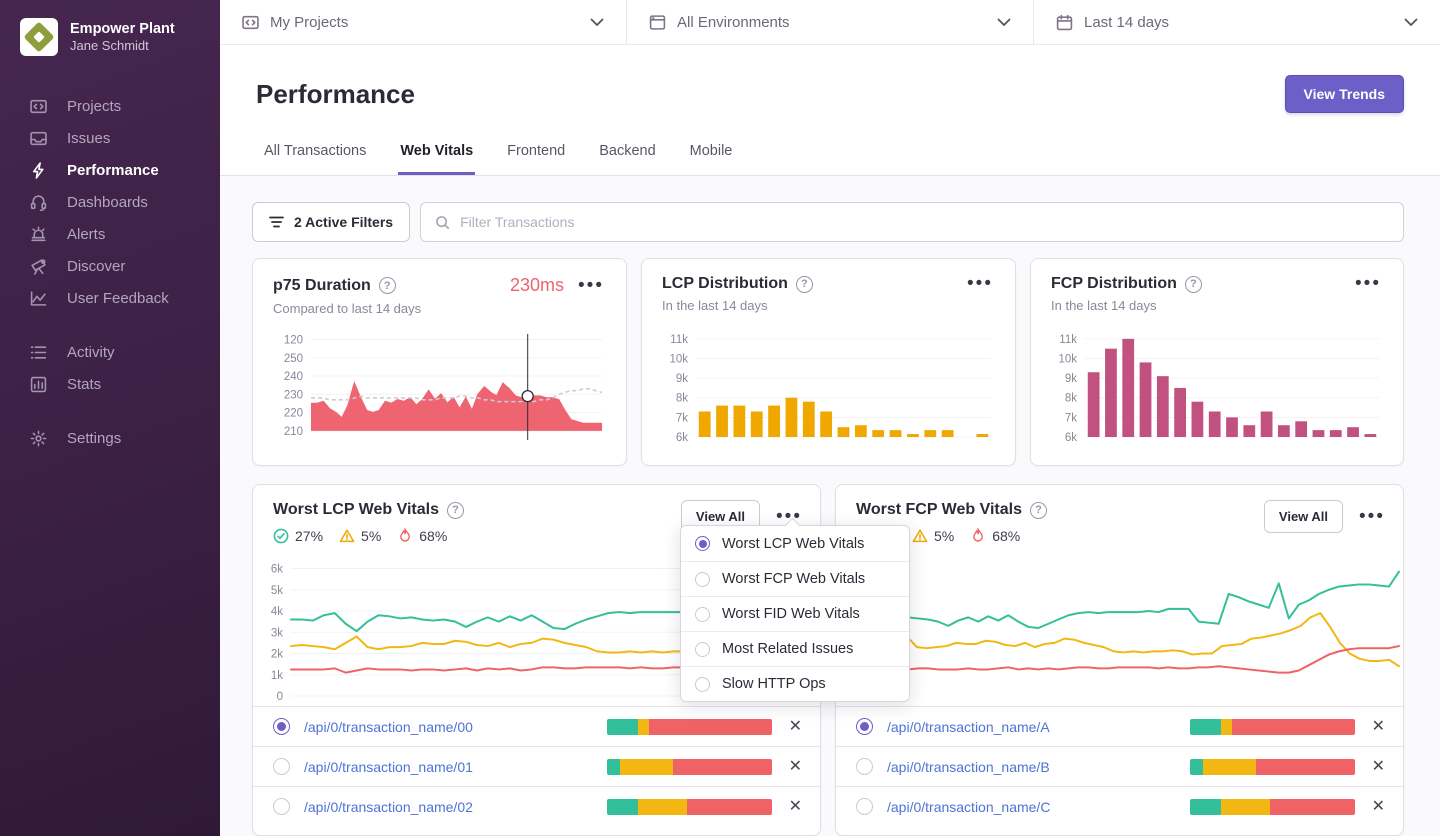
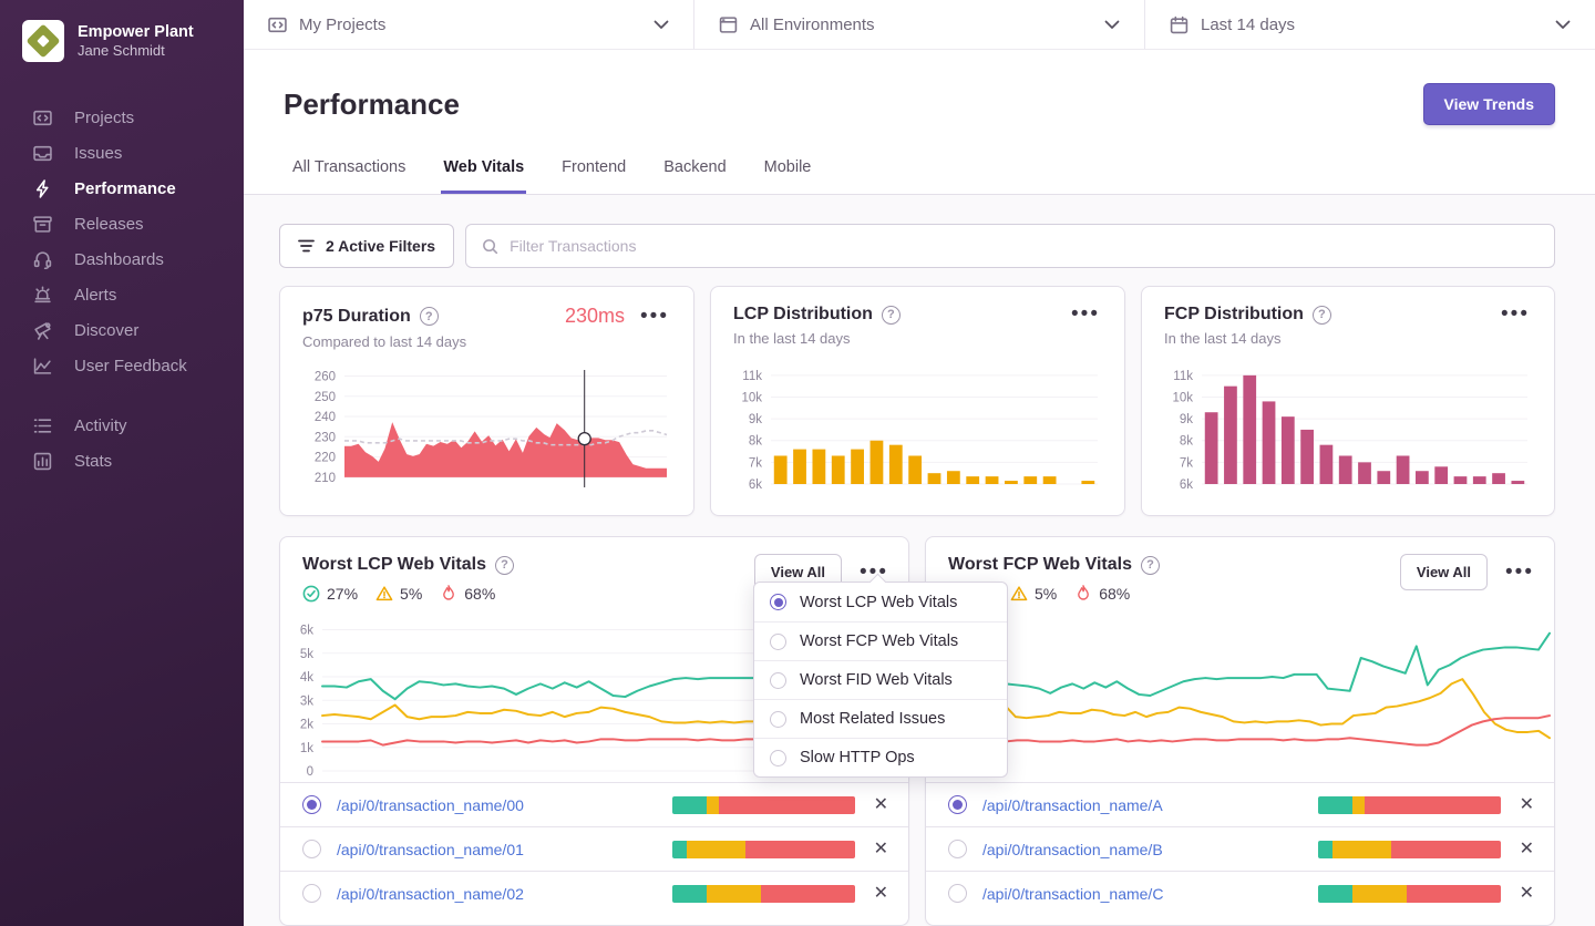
  Empower Plant
  Jane Schmidt
  Projects
  Issues
  Performance
+ Releases
  Dashboards
  Alerts
  Discover
  User Feedback
  Activity
  Stats
- Settings
  My Projects
  All Environments
  Last 14 days
  Performance
  View Trends
  All Transactions
  Web Vitals
  Frontend
  Backend
  Mobile
  2 Active Filters
  Filter Transactions
  p75 Duration
  ?
  230ms
  •••
  Compared to last 14 days
- 120
+ 260
  250
  240
  230
  220
  210
  LCP Distribution
  ?
  •••
  In the last 14 days
  11k
  10k
  9k
  8k
  7k
  6k
  FCP Distribution
  ?
  •••
  In the last 14 days
  11k
  10k
  9k
  8k
  7k
  6k
  Worst LCP Web Vitals
  ?
  27%
  5%
  68%
  View All
  •••
  6k
  5k
  4k
  3k
  2k
  1k
  0
  /api/0/transaction_name/00
  ✕
  /api/0/transaction_name/01
  ✕
  /api/0/transaction_name/02
  ✕
  Worst FCP Web Vitals
  ?
  5%
  68%
  View All
  •••
  /api/0/transaction_name/A
  ✕
  /api/0/transaction_name/B
  ✕
  /api/0/transaction_name/C
  ✕
  Worst LCP Web Vitals
  Worst FCP Web Vitals
  Worst FID Web Vitals
  Most Related Issues
  Slow HTTP Ops
